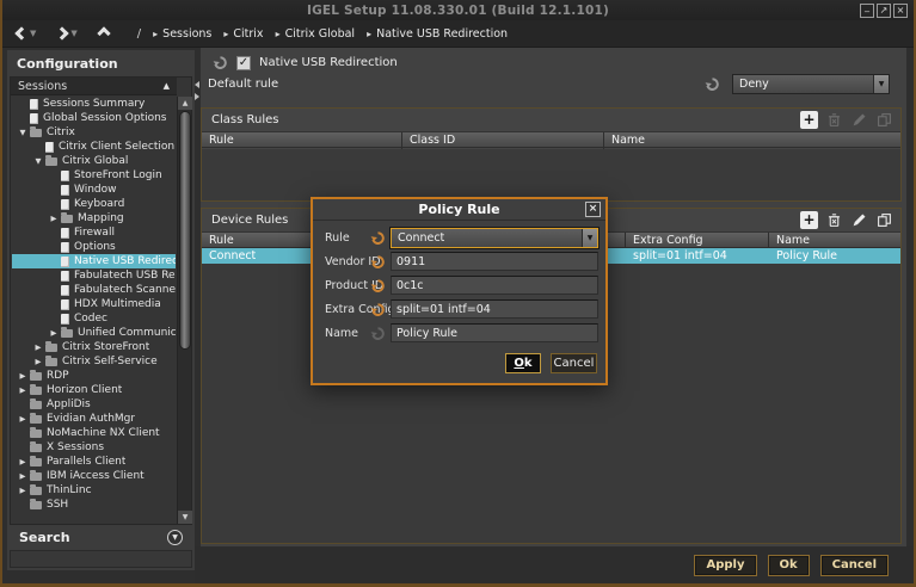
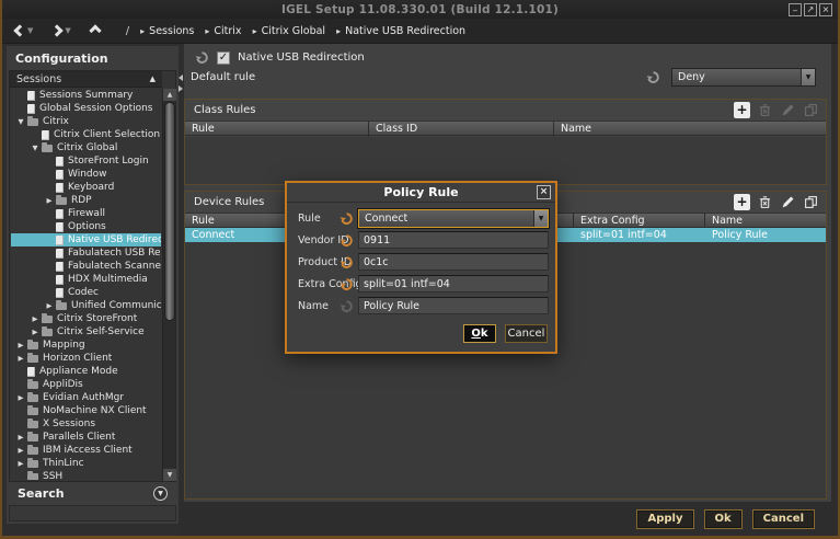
  IGEL Setup 11.08.330.01 (Build 12.1.101)
  _
  ↗
  ×
  ▼
  ▼
  /
  ▸
  Sessions
  ▸
  Citrix
  ▸
  Citrix Global
  ▸
  Native USB Redirection
  Configuration
  Sessions
  ▲
  Sessions Summary
  Global Session Options
  ▼
  Citrix
  Citrix Client Selection
  ▼
  Citrix Global
  StoreFront Login
  Window
  Keyboard
  ▶
- Mapping
+ RDP
  Firewall
  Options
  Native USB Redirec
  HDX Multimedia
  Codec
  ▶
  Unified Communic
  ▶
  Citrix StoreFront
  ▶
  Citrix Self-Service
  ▶
- RDP
+ Mapping
  ▶
  Horizon Client
+ Appliance Mode
  AppliDis
  ▶
  Evidian AuthMgr
  NoMachine NX Client
  X Sessions
  ▶
  Parallels Client
  ▶
  IBM iAccess Client
  ▶
  ThinLinc
  SSH
  Search
  ✓
  Native USB Redirection
  Default rule
  Deny
  Class Rules
  +
  Rule
  Class ID
  Name
  Device Rules
  +
  Rule
  Extra Config
  Name
  Connect
  split=01 intf=04
  Policy Rule
  Apply
  Ok
  Cancel
  Policy Rule
  ×
  Rule
  Connect
  Vendor I
  0911
  ProductD
  0c1c
  Extra Coni
  split=01 intf=04
  Name
  Policy Rule
  Ok
  Cancel
